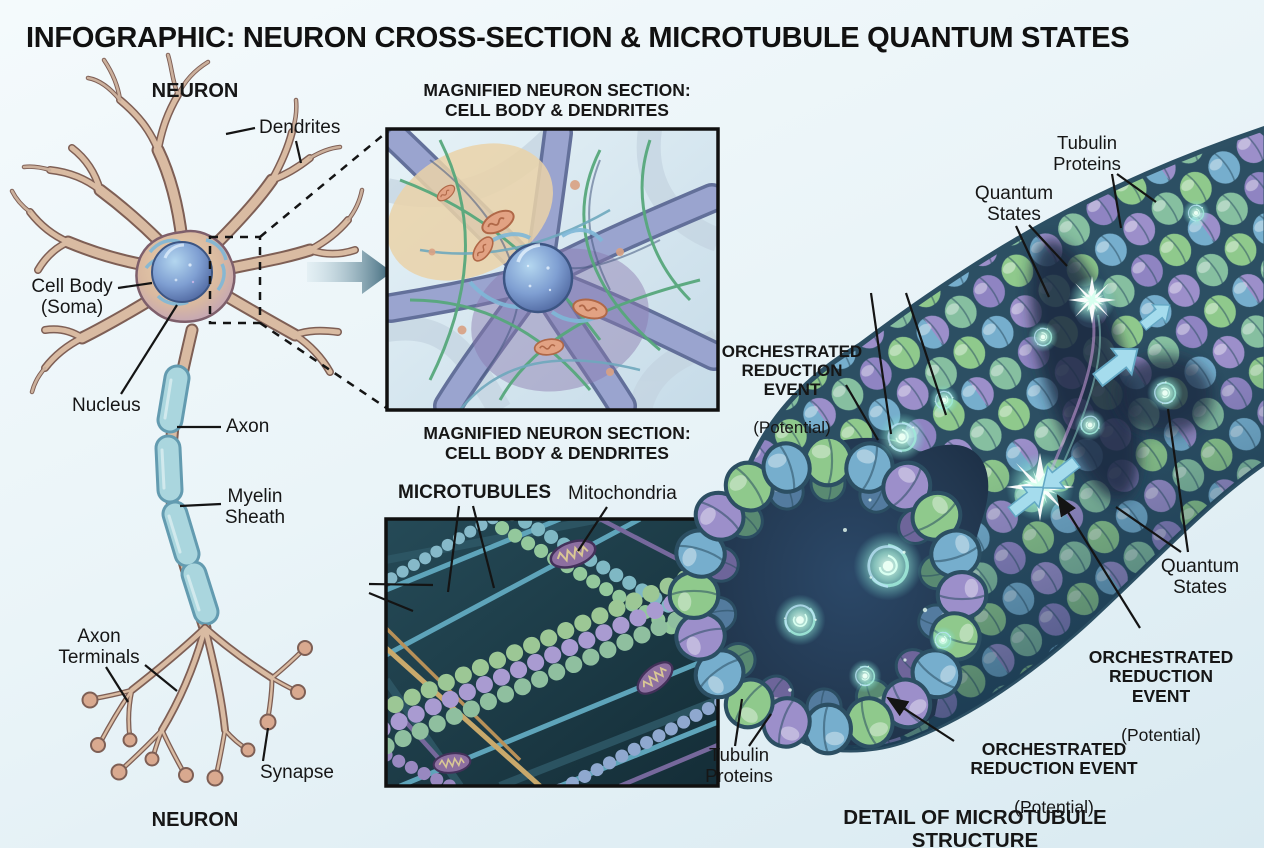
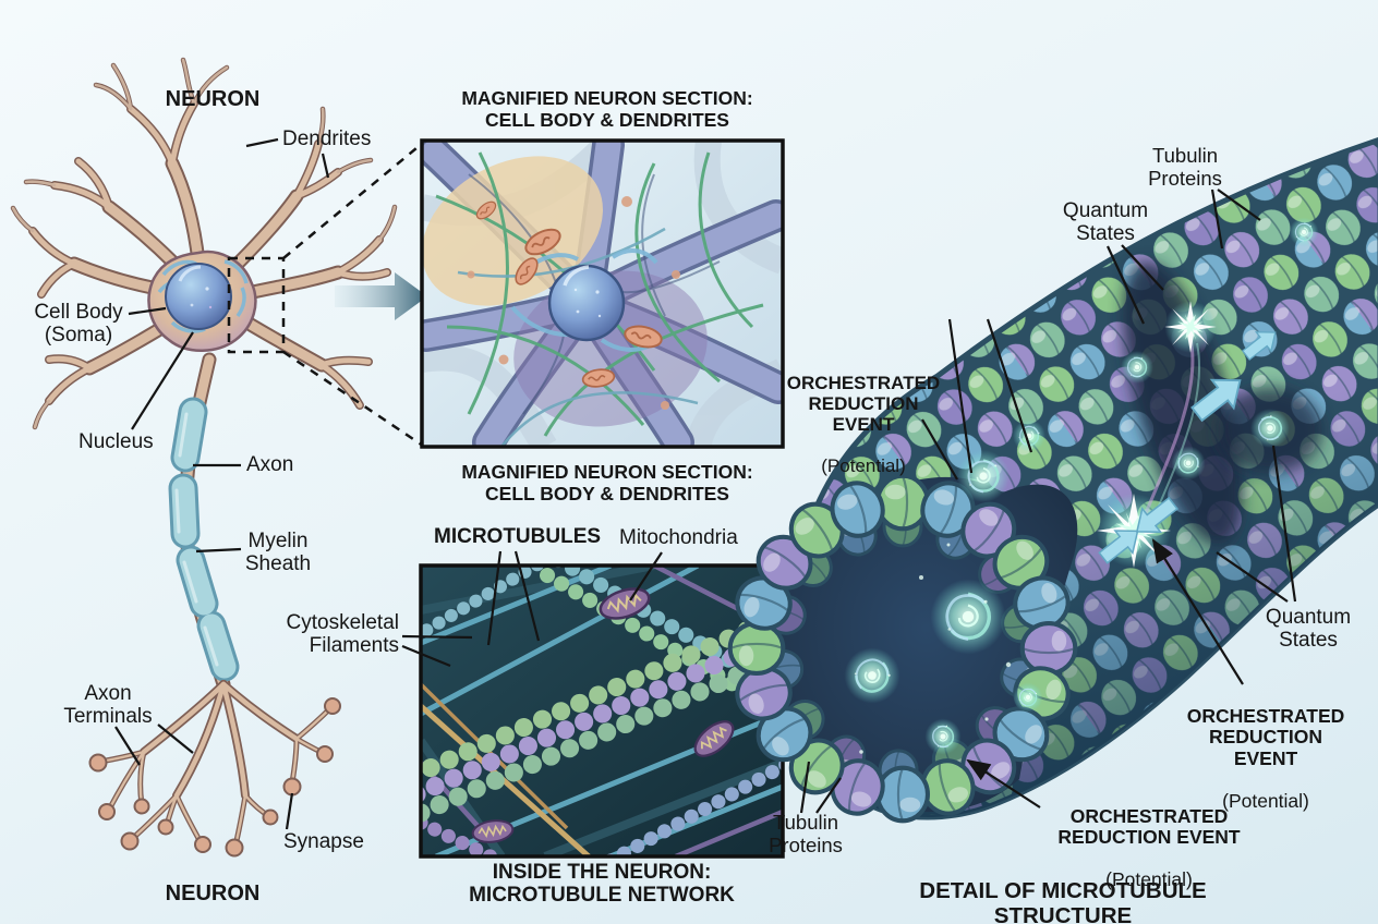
- INFOGRAPHIC: NEURON CROSS-SECTION & MICROTUBULE QUANTUM STATES
  NEURON
  Dendrites
  Cell Body
  (Soma)
  Nucleus
  Axon
  Myelin
  Sheath
  Axon
  Terminals
  Synapse
  NEURON
  MAGNIFIED NEURON SECTION:
  CELL BODY & DENDRITES
  MAGNIFIED NEURON SECTION:
  CELL BODY & DENDRITES
  MICROTUBULES
  Mitochondria
+ Cytoskeletal
+ Filaments
+ INSIDE THE NEURON:
+ MICROTUBULE NETWORK
  Tubulin
  Proteins
  Quantum
  States
  ORCHESTRATED
  REDUCTION
  EVENT
  (Potential)
  Quantum
  States
  ORCHESTRATED
  REDUCTION EVENT
  (Potential)
  ORCHESTRATED
  REDUCTION EVENT
  (Potential)
  Tubulin
  Proteins
  DETAIL OF MICROTUBULE STRUCTURE
